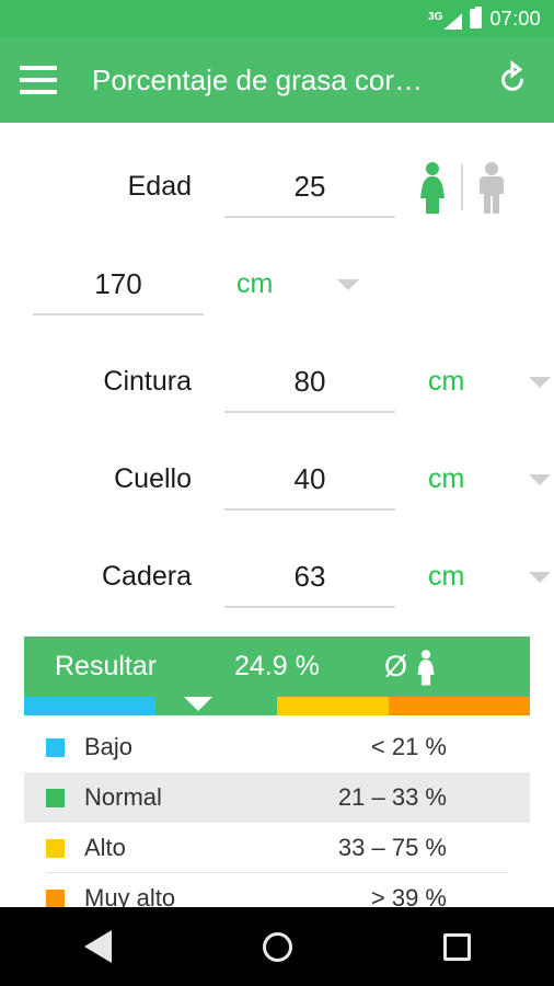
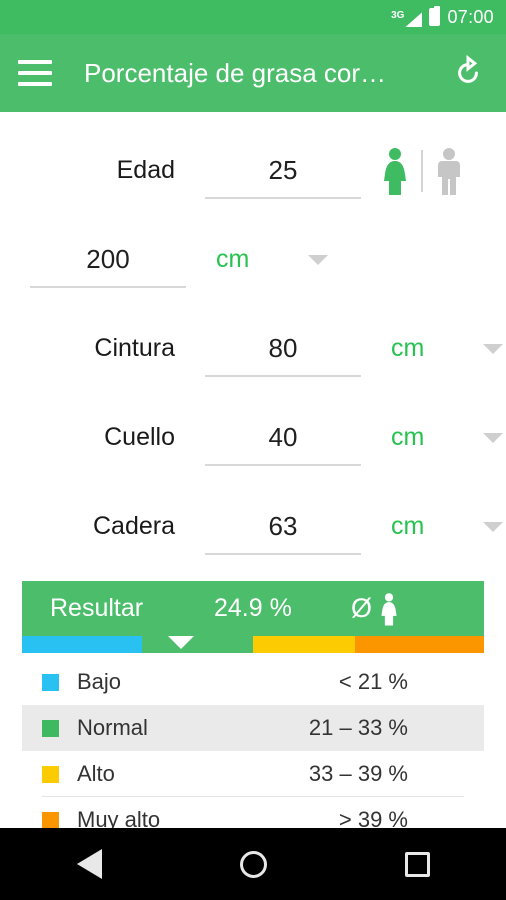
  3G
  07:00
  Porcentaje de grasa cor…
  Edad
  25
- 170
+ 200
  cm
  Cintura
  80
  cm
  Cuello
  40
  cm
  Cadera
  63
  cm
  Resultar
  24.9 %
  Ø
  Bajo
  < 21 %
  Normal
  21 – 33 %
  Alto
- 33 – 75 %
+ 33 – 39 %
  Muy alto
  > 39 %
